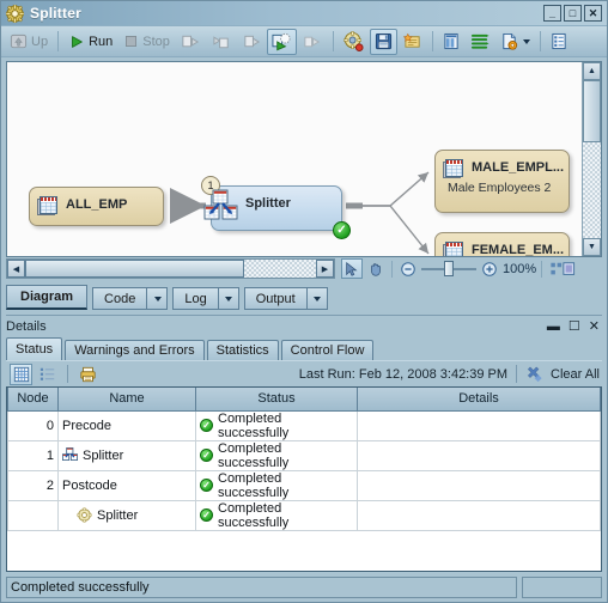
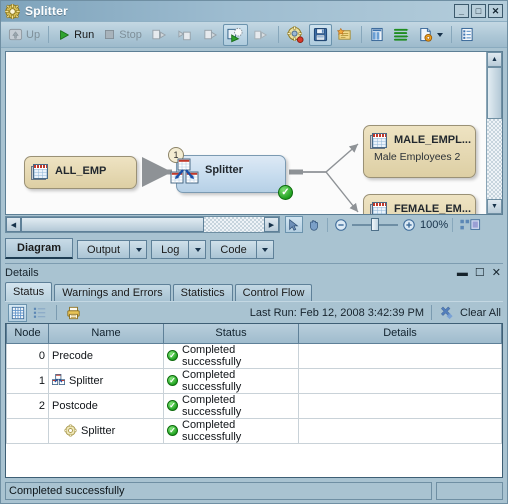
  Splitter
  _
  □
  ✕
  Up
  Run
  Stop
  ALL_EMP
  Splitter
  1
  ✓
  MALE_EMPL...
  Male Employees 2
  FEMALE_EM...
  100%
  Diagram
- Code
+ Output
  Log
- Output
+ Code
  Details
  ▬
  ☐
  ✕
  Status
  Warnings and Errors
  Statistics
  Control Flow
  Last Run: Feb 12, 2008 3:42:39 PM
  Clear All
  Node	Name	Status	Details
  0	Precode	✓ Completed successfully
  1	Splitter	✓ Completed successfully
  2	Postcode	✓ Completed successfully
  	Splitter	✓ Completed successfully
  Completed successfully
